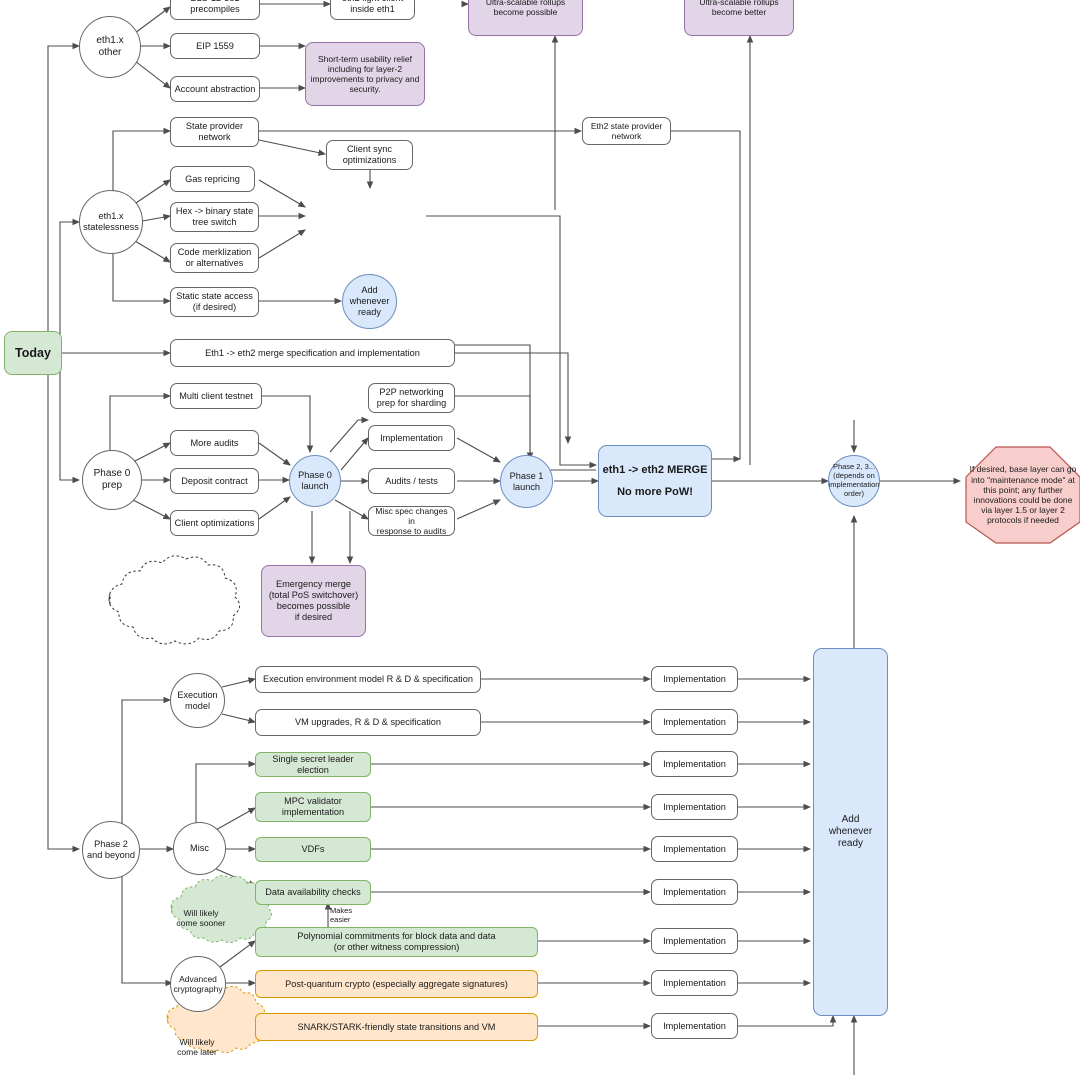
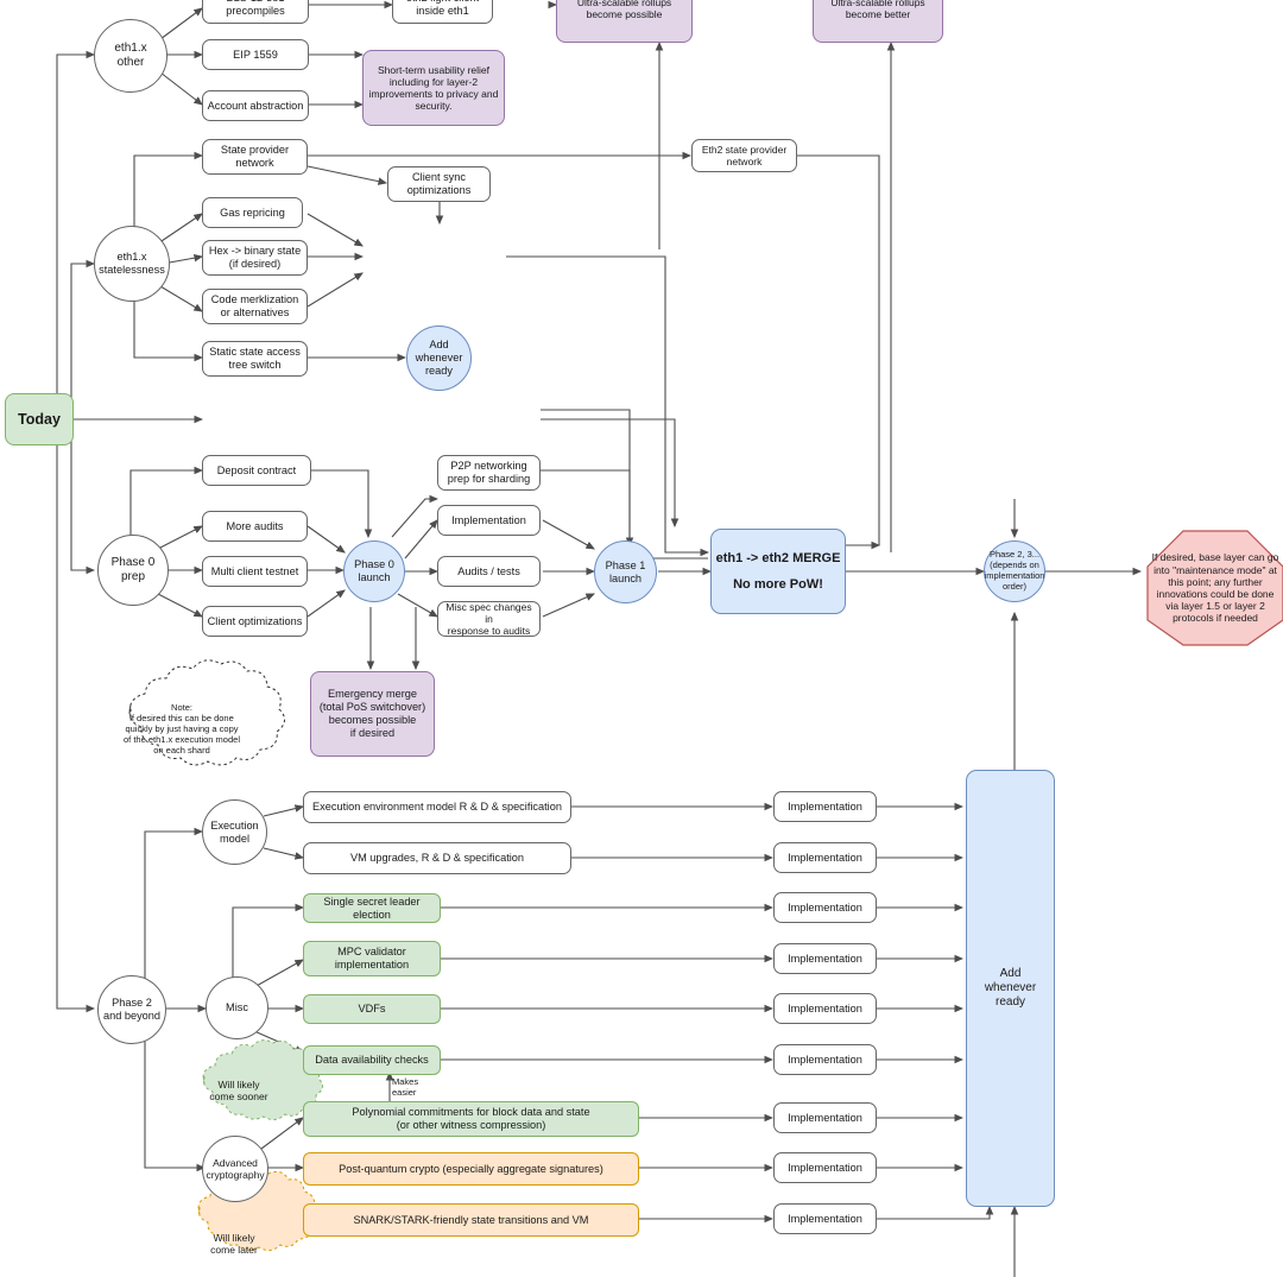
  Today
  eth1.x
  other
  precompiles
  EIP 1559
  Account abstraction
  inside eth1
  Ultra-scalable rollups
  become possible
  Ultra-scalable rollups
  become better
  Short-term usability relief including for layer-2 improvements to privacy and security.
  eth1.x
  statelessness
  State provider
  network
  Gas repricing
  Hex -> binary state
- tree switch
+ (if desired)
  Code merklization
  or alternatives
  Static state access
- (if desired)
+ tree switch
  Client sync
  optimizations
  Eth2 state provider
  network
  Add
  whenever
  ready
- Eth1 -> eth2 merge specification and implementation
  Phase 0
  prep
- Multi client testnet
+ Deposit contract
  More audits
- Deposit contract
+ Multi client testnet
  Client optimizations
  Phase 0
  launch
  P2P networking
  prep for sharding
  Implementation
  Audits / tests
  Misc spec changes in
  response to audits
  Phase 1
  launch
  eth1 -> eth2 MERGE
  No more PoW!
  Phase 2, 3...
  (depends on
  implementation
  order)
  If desired, base layer can go into "maintenance mode" at this point; any further innovations could be done via layer 1.5 or layer 2 protocols if needed
  Emergency merge
  (total PoS switchover)
  becomes possible
  if desired
+ Note:
+ if desired this can be done
+ quickly by just having a copy
+ of the eth1.x execution model
+ on each shard
  Phase 2
  and beyond
  Execution
  model
  Misc
  Advanced
  cryptography
  Execution environment model R & D & specification
  VM upgrades, R & D & specification
  Single secret leader election
  MPC validator
  implementation
  VDFs
  Data availability checks
- Polynomial commitments for block data and data
+ Polynomial commitments for block data and state
  (or other witness compression)
  Post-quantum crypto (especially aggregate signatures)
  SNARK/STARK-friendly state transitions and VM
  Makes
  easier
  Will likely
  come sooner
  Will likely
  come later
  Implementation
  Implementation
  Implementation
  Implementation
  Implementation
  Implementation
  Implementation
  Implementation
  Implementation
  Add
  whenever
  ready
